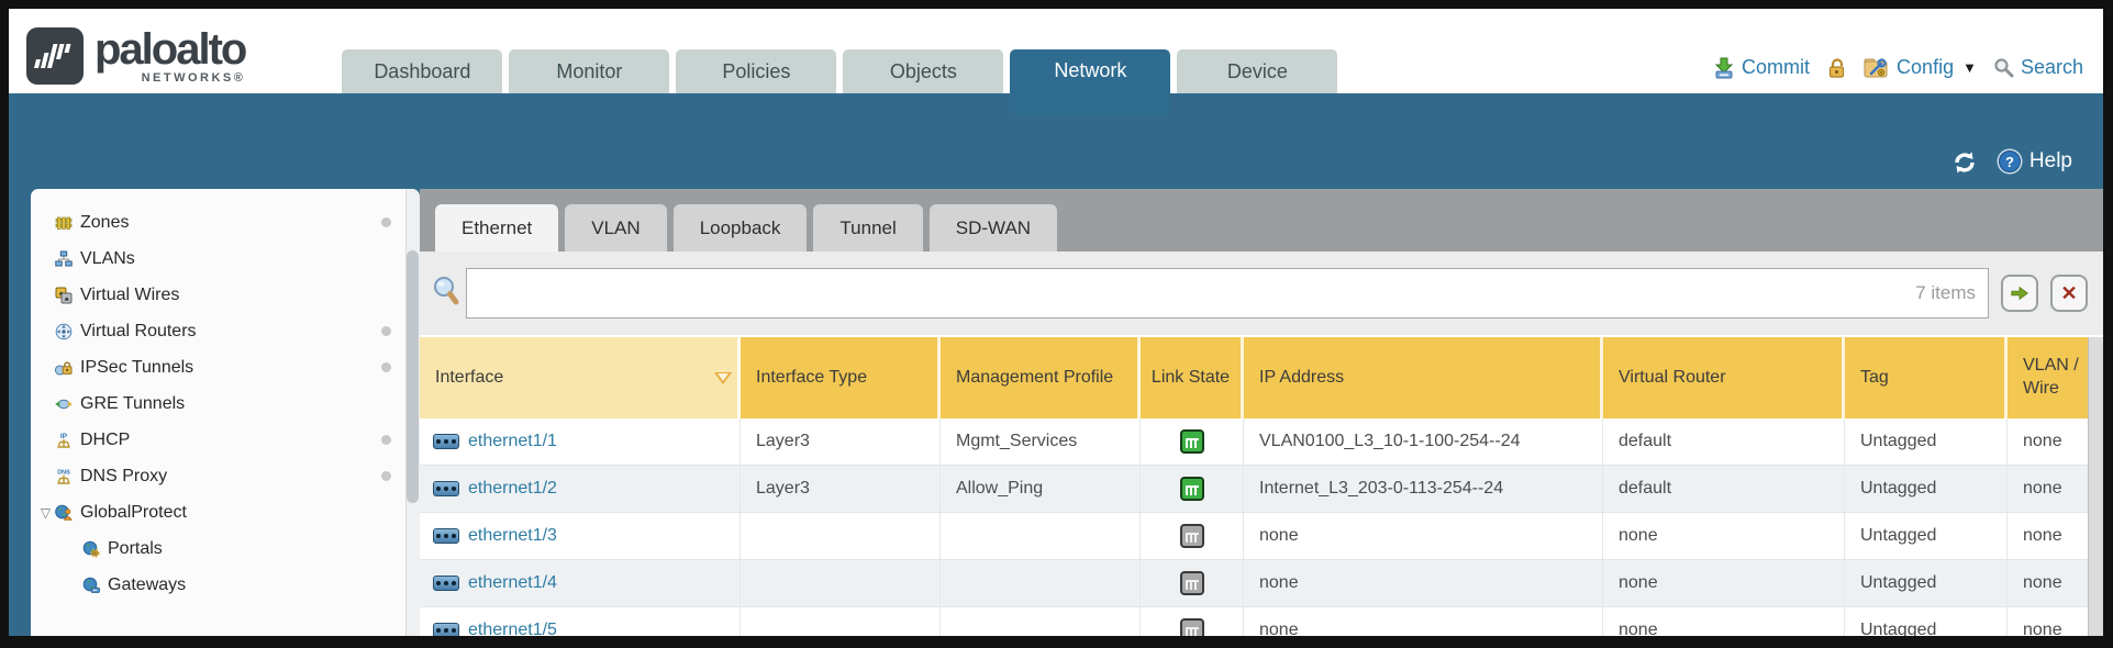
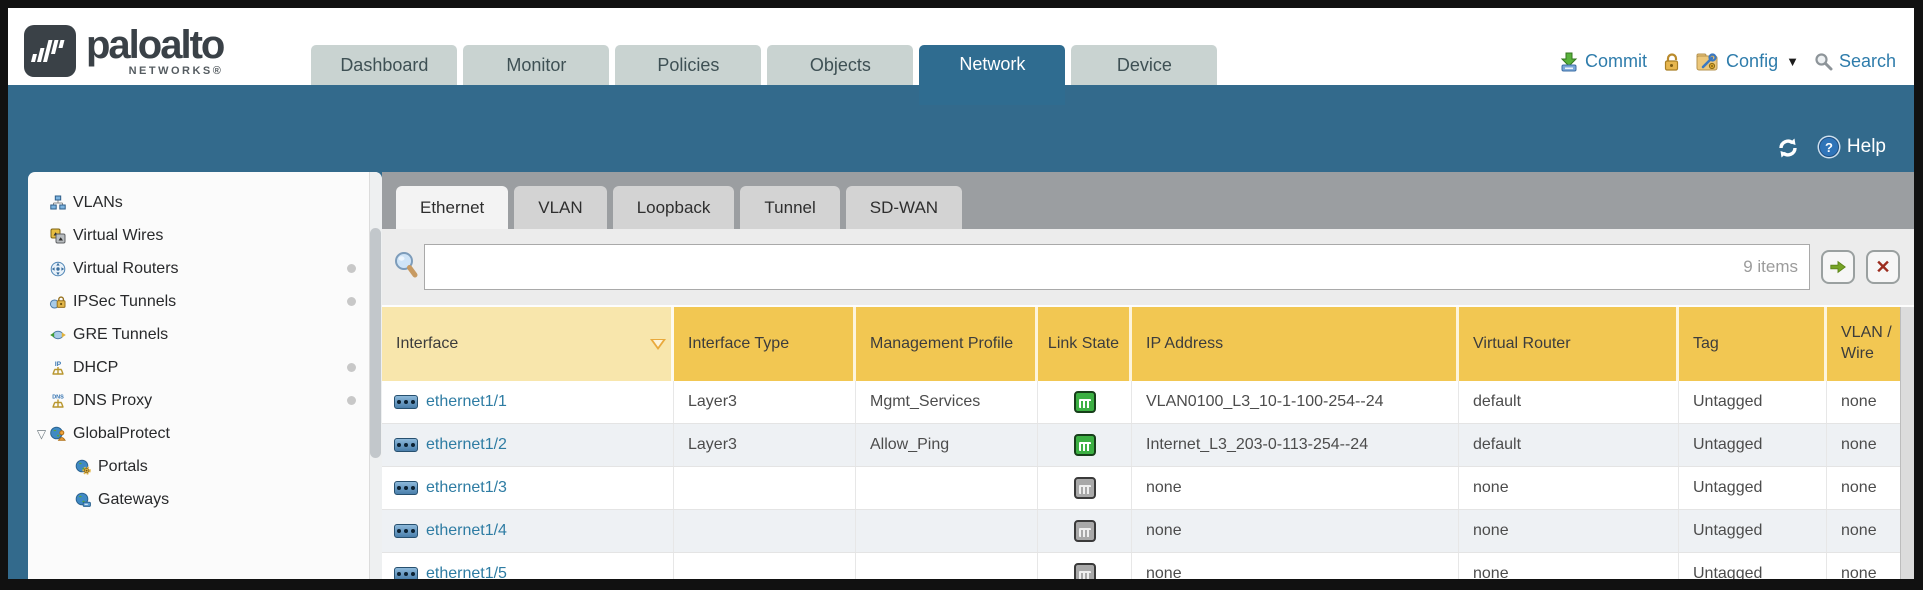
  paloalto
  NETWORKS®
  Dashboard
  Monitor
  Policies
  Objects
  Network
  Device
  Commit
  Config
  ▼
  Search
  ?
  Help
- Zones
  VLANs
  Virtual Wires
  Virtual Routers
  IPSec Tunnels
  GRE Tunnels
  DHCP
  DNS Proxy
  ▽
  GlobalProtect
  Portals
  Gateways
  Ethernet
  VLAN
  Loopback
  Tunnel
  SD-WAN
- 7 items
+ 9 items
  ✕
  Interface
  Interface Type
  Management Profile
  Link State
  IP Address
  Virtual Router
  Tag
  VLAN / Wire
  ethernet1/1
  Layer3
  Mgmt_Services
  VLAN0100_L3_10-1-100-254--24
  default
  Untagged
  none
  ethernet1/2
  Layer3
  Allow_Ping
  Internet_L3_203-0-113-254--24
  default
  Untagged
  none
  ethernet1/3
  none
  none
  Untagged
  none
  ethernet1/4
  none
  none
  Untagged
  none
  ethernet1/5
  none
  none
  Untagged
  none
